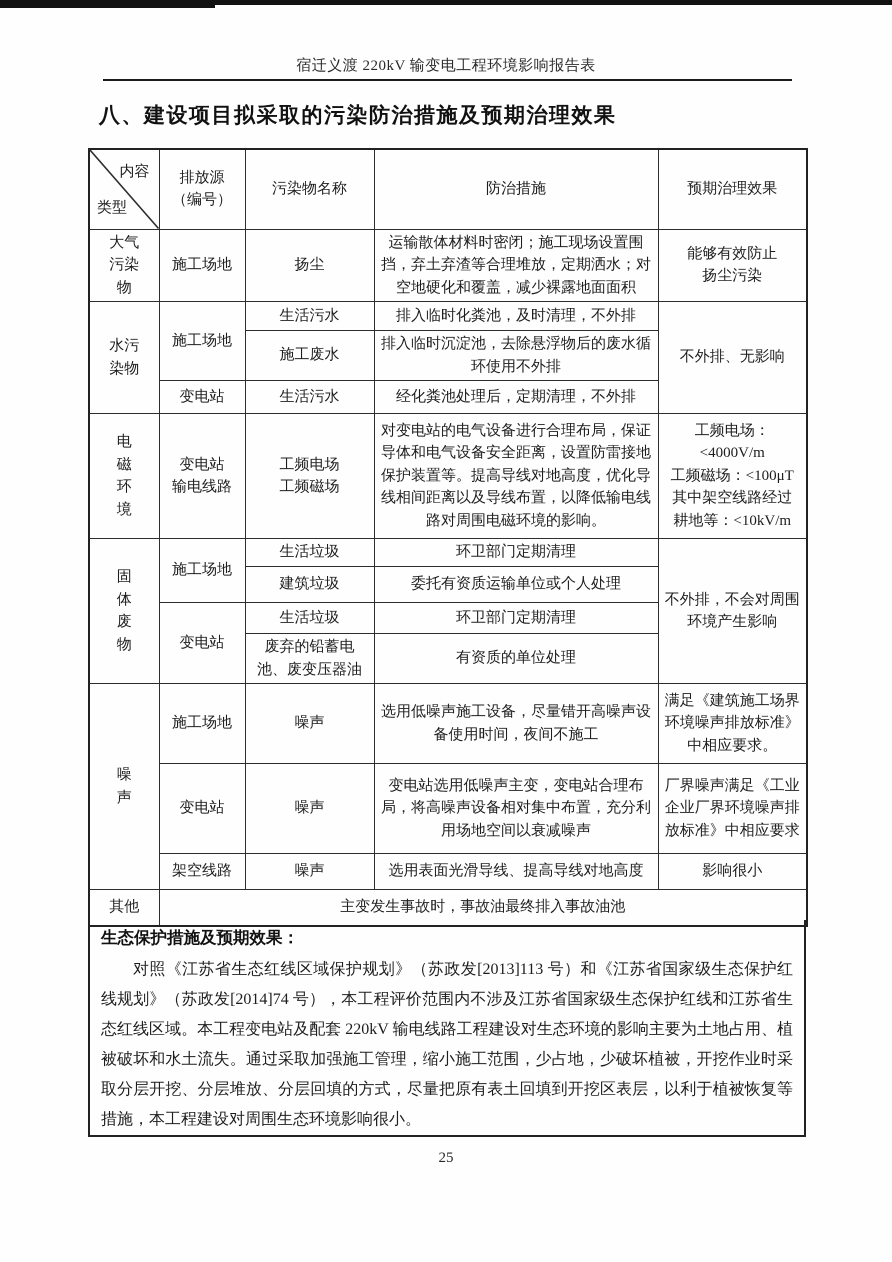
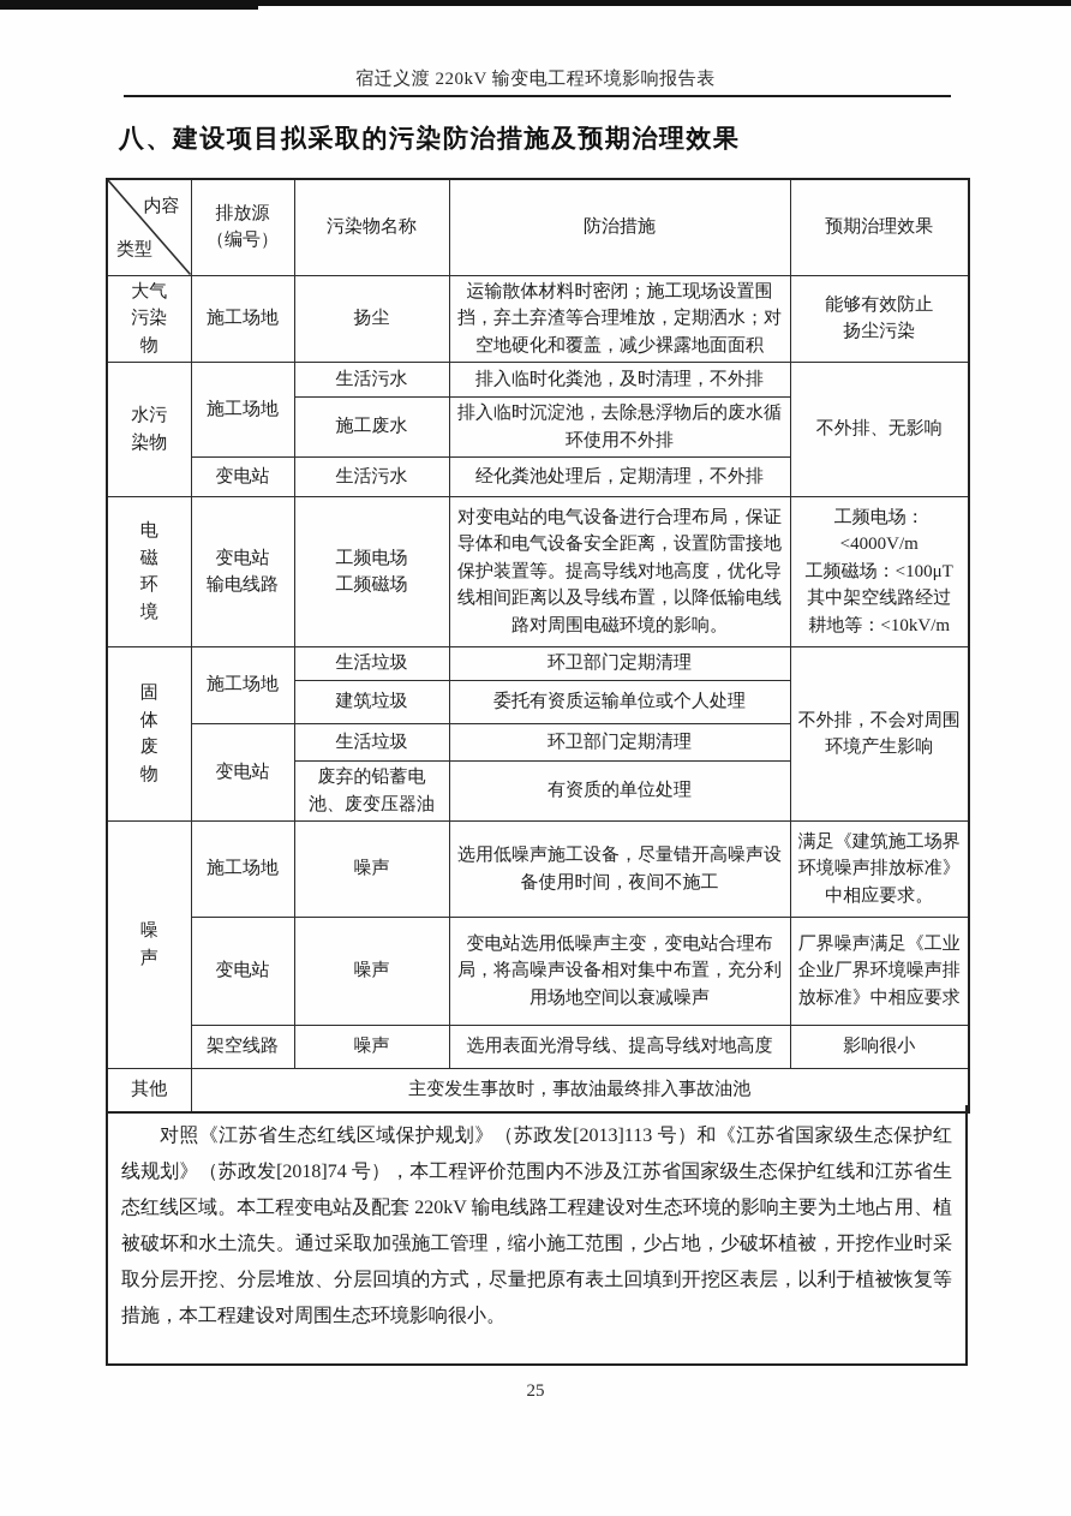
  宿迁义渡 220kV 输变电工程环境影响报告表
  八、建设项目拟采取的污染防治措施及预期治理效果
  内容 类型	排放源 （编号）	污染物名称	防治措施	预期治理效果
  大气 污染 物	施工场地	扬尘	运输散体材料时密闭；施工现场设置围挡，弃土弃渣等合理堆放，定期洒水；对空地硬化和覆盖，减少裸露地面面积	能够有效防止 扬尘污染
  水污 染物	施工场地	生活污水	排入临时化粪池，及时清理，不外排	不外排、无影响
  施工废水	排入临时沉淀池，去除悬浮物后的废水循环使用不外排
  变电站	生活污水	经化粪池处理后，定期清理，不外排
  电 磁 环 境	变电站 输电线路	工频电场 工频磁场	对变电站的电气设备进行合理布局，保证导体和电气设备安全距离，设置防雷接地保护装置等。提高导线对地高度，优化导线相间距离以及导线布置，以降低输电线路对周围电磁环境的影响。	工频电场： <4000V/m 工频磁场：<100μT 其中架空线路经过 耕地等：<10kV/m
  固 体 废 物	施工场地	生活垃圾	环卫部门定期清理	不外排，不会对周围环境产生影响
  建筑垃圾	委托有资质运输单位或个人处理
  变电站	生活垃圾	环卫部门定期清理
  废弃的铅蓄电池、废变压器油	有资质的单位处理
  噪 声	施工场地	噪声	选用低噪声施工设备，尽量错开高噪声设备使用时间，夜间不施工	满足《建筑施工场界环境噪声排放标准》中相应要求。
  变电站	噪声	变电站选用低噪声主变，变电站合理布局，将高噪声设备相对集中布置，充分利用场地空间以衰减噪声	厂界噪声满足《工业企业厂界环境噪声排放标准》中相应要求
  架空线路	噪声	选用表面光滑导线、提高导线对地高度	影响很小
  其他	主变发生事故时，事故油最终排入事故油池
- 生态保护措施及预期效果：
- 对照《江苏省生态红线区域保护规划》（苏政发[2013]113 号）和《江苏省国家级生态保护红线规划》（苏政发[2014]74 号），本工程评价范围内不涉及江苏省国家级生态保护红线和江苏省生态红线区域。本工程变电站及配套 220kV 输电线路工程建设对生态环境的影响主要为土地占用、植被破坏和水土流失。通过采取加强施工管理，缩小施工范围，少占地，少破坏植被，开挖作业时采取分层开挖、分层堆放、分层回填的方式，尽量把原有表土回填到开挖区表层，以利于植被恢复等措施，本工程建设对周围生态环境影响很小。
+ 对照《江苏省生态红线区域保护规划》（苏政发[2013]113 号）和《江苏省国家级生态保护红线规划》（苏政发[2018]74 号），本工程评价范围内不涉及江苏省国家级生态保护红线和江苏省生态红线区域。本工程变电站及配套 220kV 输电线路工程建设对生态环境的影响主要为土地占用、植被破坏和水土流失。通过采取加强施工管理，缩小施工范围，少占地，少破坏植被，开挖作业时采取分层开挖、分层堆放、分层回填的方式，尽量把原有表土回填到开挖区表层，以利于植被恢复等措施，本工程建设对周围生态环境影响很小。
  25
